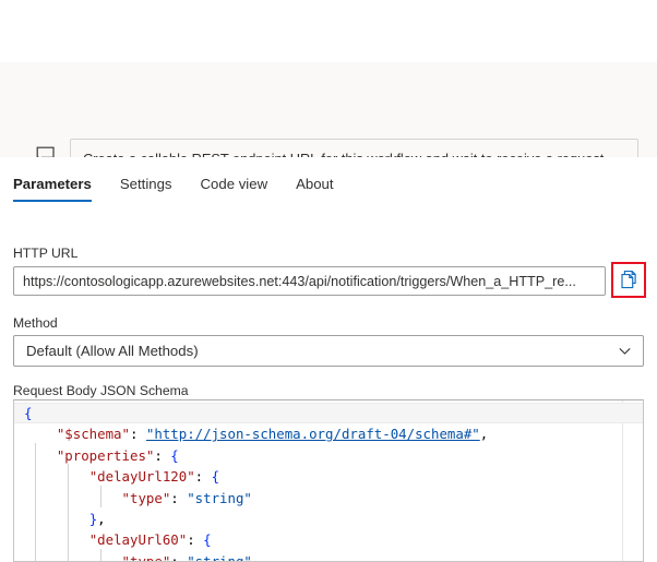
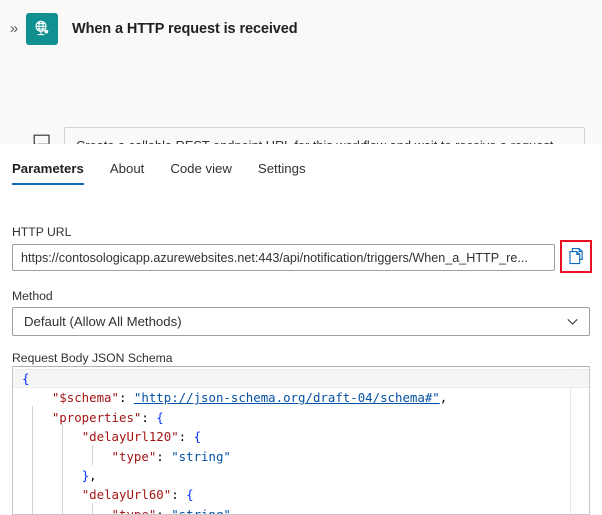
+ »
+ When a HTTP request is received
  Parameters
- Settings
+ About
  Code view
- About
+ Settings
  HTTP URL
  https://contosologicapp.azurewebsites.net:443/api/notification/triggers/When_a_HTTP_re...
  Method
  Default (Allow All Methods)
  Request Body JSON Schema
  {
  "$schema": "http://json-schema.org/draft-04/schema#",
  "properties": {
  "delayUrl120": {
  "type": "string"
  },
  "delayUrl60": {
